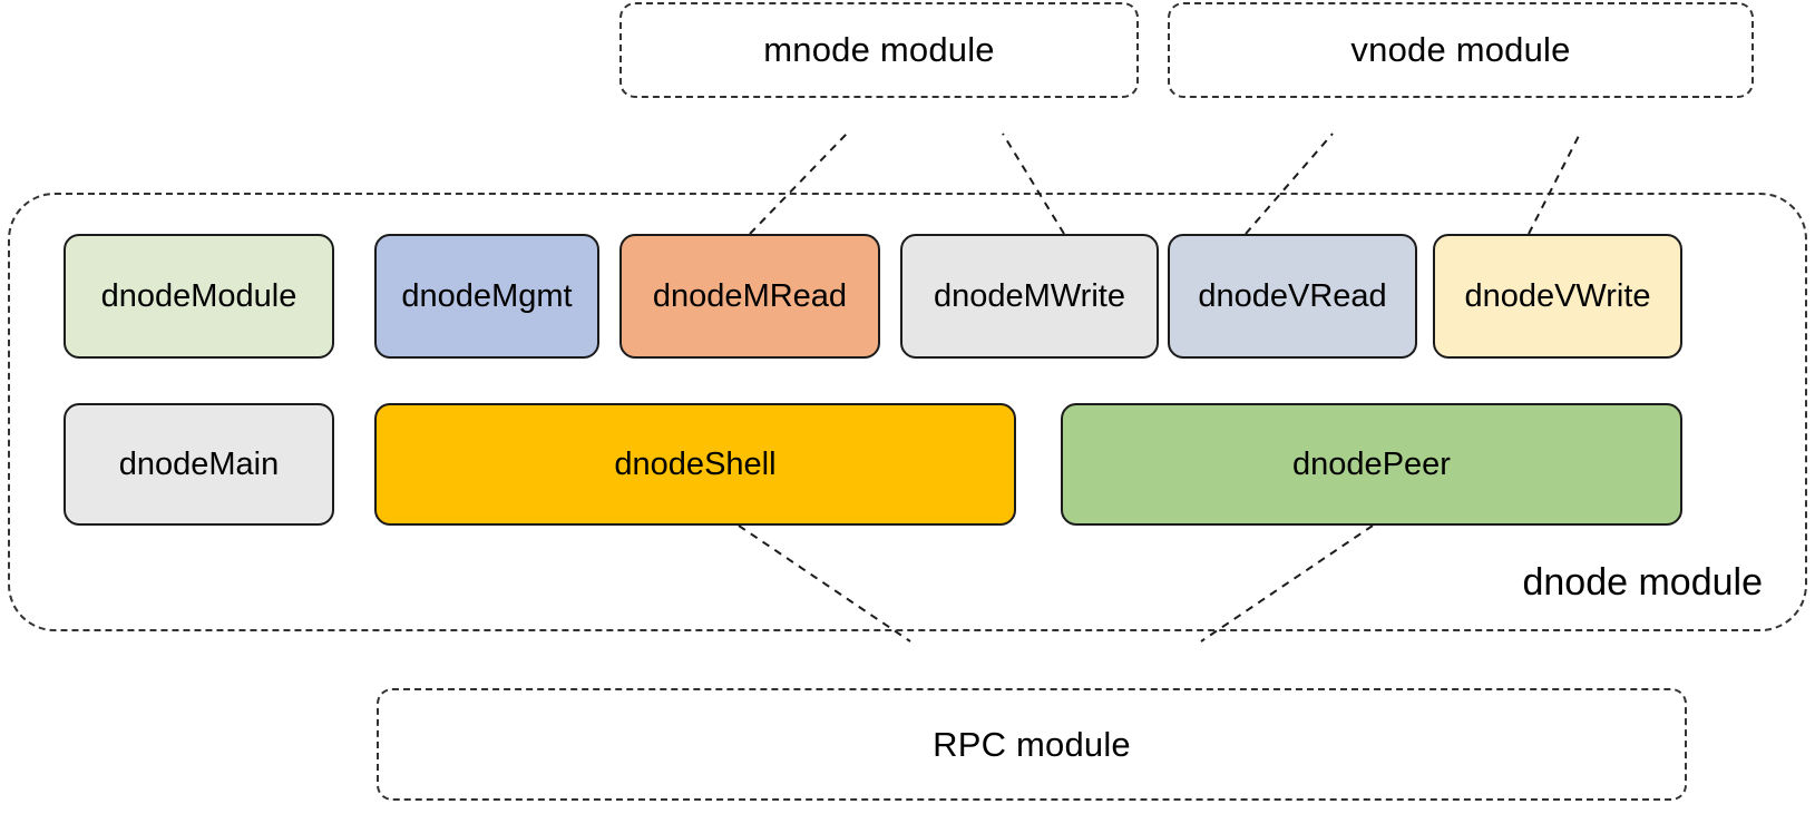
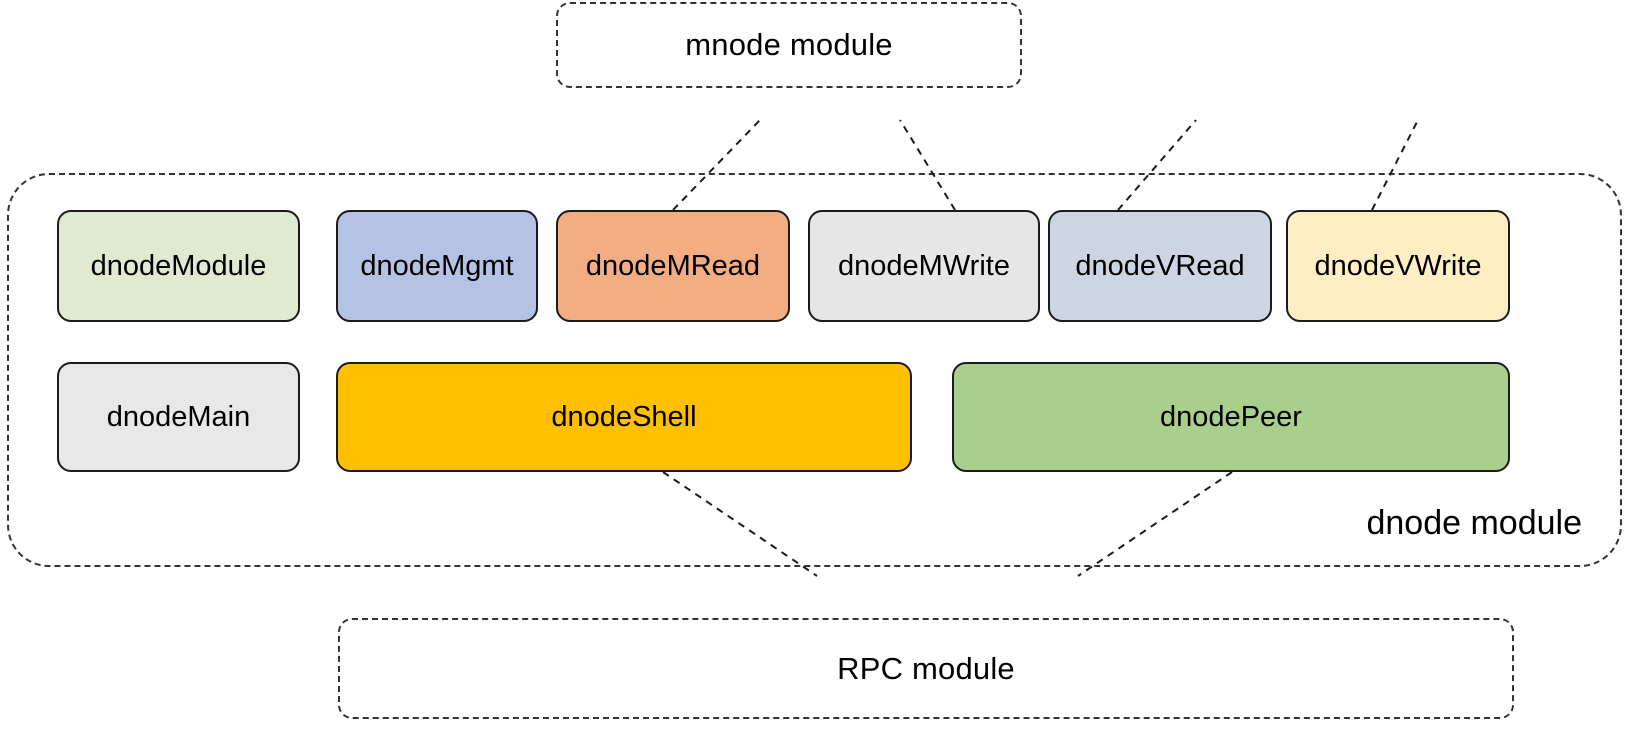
  mnode module
- vnode module
  dnode module
  dnodeModule
  dnodeMgmt
  dnodeMRead
  dnodeMWrite
  dnodeVRead
  dnodeVWrite
  dnodeMain
  dnodeShell
  dnodePeer
  RPC module
